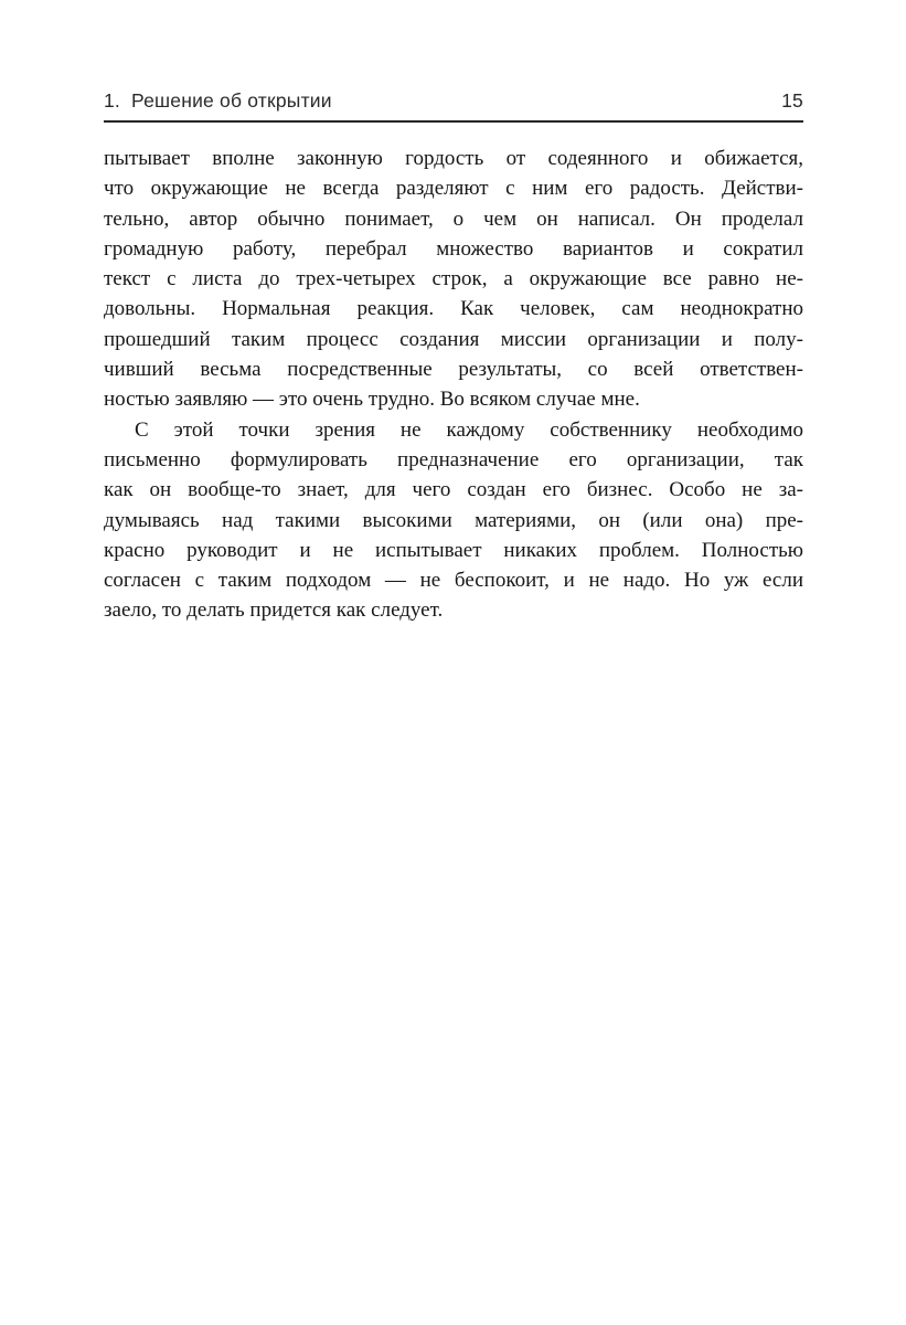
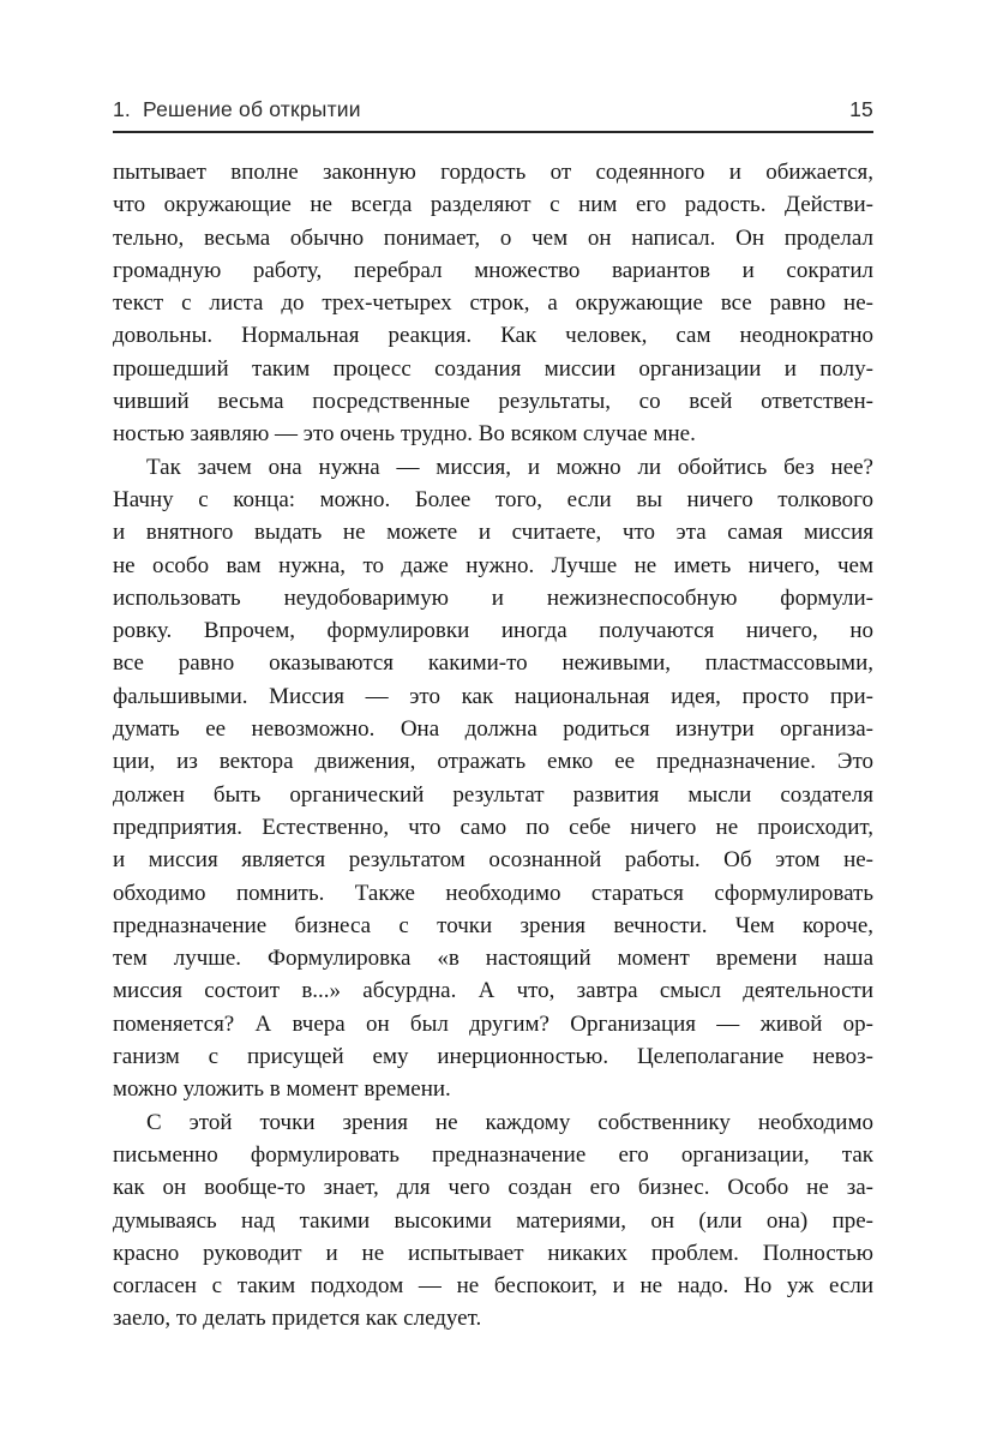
  1. Решение об открытии
  15
  пытывает вполне законную гордость от содеянного и обижается,
  что окружающие не всегда разделяют с ним его радость. Действи-
- тельно, автор обычно понимает, о чем он написал. Он проделал
+ тельно, весьма обычно понимает, о чем он написал. Он проделал
  громадную работу, перебрал множество вариантов и сократил
  текст с листа до трех-четырех строк, а окружающие все равно не-
  довольны. Нормальная реакция. Как человек, сам неоднократно
  прошедший таким процесс создания миссии организации и полу-
  чивший весьма посредственные результаты, со всей ответствен-
  ностью заявляю — это очень трудно. Во всяком случае мне.
+ Так зачем она нужна — миссия, и можно ли обойтись без нее?
+ Начну с конца: можно. Более того, если вы ничего толкового
+ и внятного выдать не можете и считаете, что эта самая миссия
+ не особо вам нужна, то даже нужно. Лучше не иметь ничего, чем
+ использовать неудобоваримую и нежизнеспособную формули-
+ ровку. Впрочем, формулировки иногда получаются ничего, но
+ все равно оказываются какими-то неживыми, пластмассовыми,
+ фальшивыми. Миссия — это как национальная идея, просто при-
+ думать ее невозможно. Она должна родиться изнутри организа-
+ ции, из вектора движения, отражать емко ее предназначение. Это
+ должен быть органический результат развития мысли создателя
+ предприятия. Естественно, что само по себе ничего не происходит,
+ и миссия является результатом осознанной работы. Об этом не-
+ обходимо помнить. Также необходимо стараться сформулировать
+ предназначение бизнеса с точки зрения вечности. Чем короче,
+ тем лучше. Формулировка «в настоящий момент времени наша
+ миссия состоит в...» абсурдна. А что, завтра смысл деятельности
+ поменяется? А вчера он был другим? Организация — живой ор-
+ ганизм с присущей ему инерционностью. Целеполагание невоз-
+ можно уложить в момент времени.
  С этой точки зрения не каждому собственнику необходимо
  письменно формулировать предназначение его организации, так
  как он вообще-то знает, для чего создан его бизнес. Особо не за-
  думываясь над такими высокими материями, он (или она) пре-
  красно руководит и не испытывает никаких проблем. Полностью
  согласен с таким подходом — не беспокоит, и не надо. Но уж если
  заело, то делать придется как следует.
